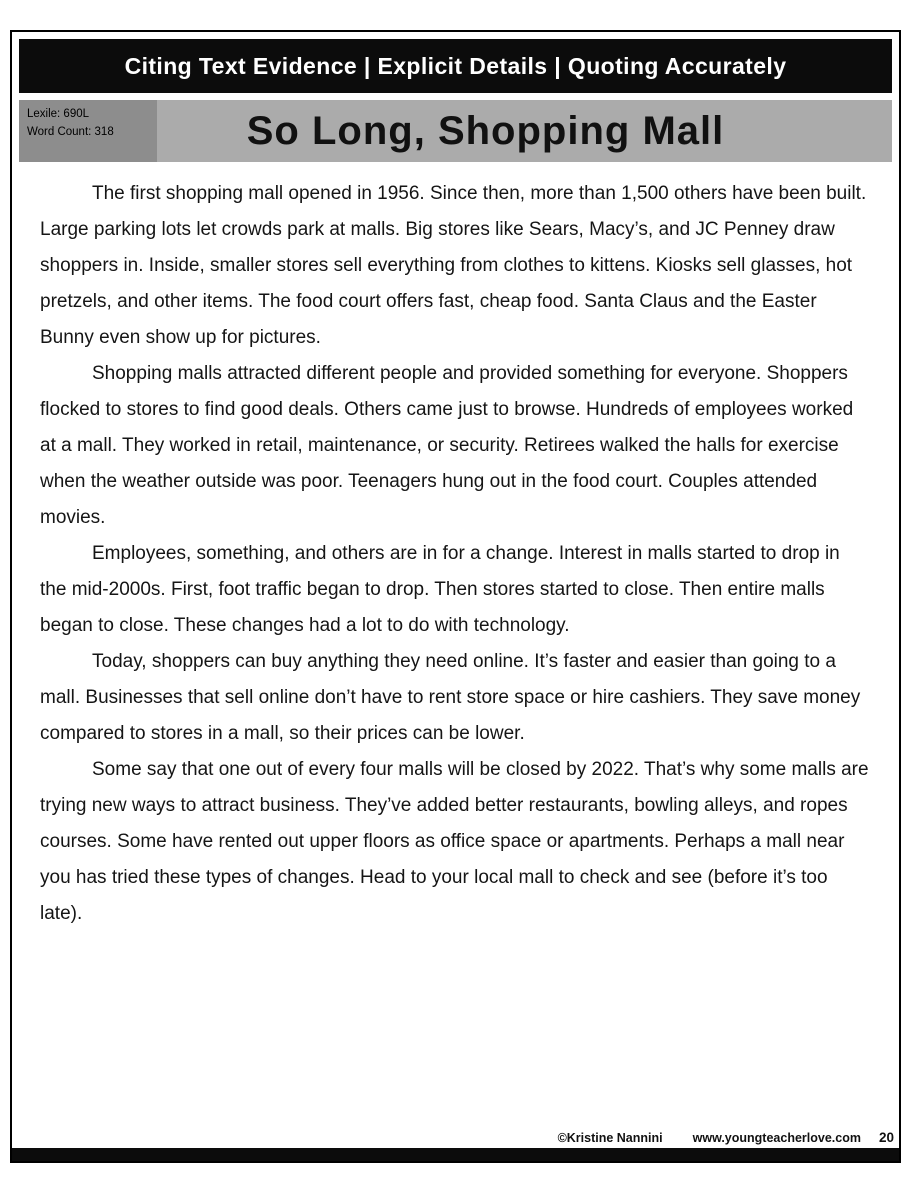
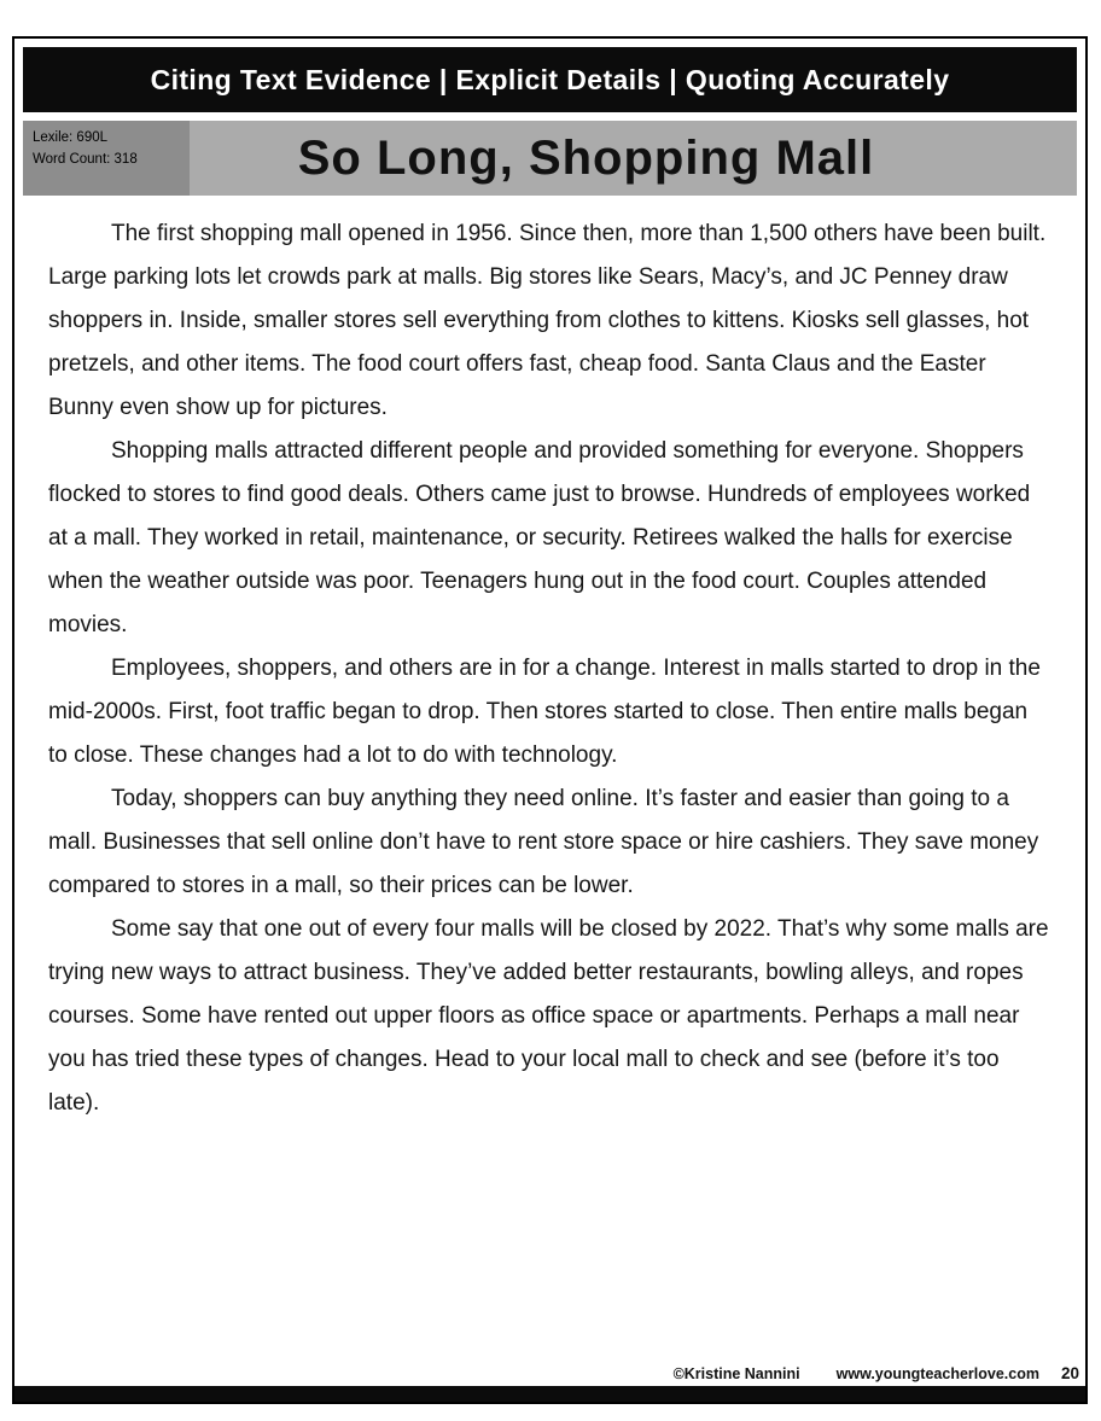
  Citing Text Evidence | Explicit Details | Quoting Accurately
  Lexile: 690L
  Word Count: 318
  So Long, Shopping Mall
  The first shopping mall opened in 1956. Since then, more than 1,500 others have been built. Large parking lots let crowds park at malls. Big stores like Sears, Macy’s, and JC Penney draw shoppers in. Inside, smaller stores sell everything from clothes to kittens. Kiosks sell glasses, hot pretzels, and other items. The food court offers fast, cheap food. Santa Claus and the Easter Bunny even show up for pictures.
  Shopping malls attracted different people and provided something for everyone. Shoppers flocked to stores to find good deals. Others came just to browse. Hundreds of employees worked at a mall. They worked in retail, maintenance, or security. Retirees walked the halls for exercise when the weather outside was poor. Teenagers hung out in the food court. Couples attended movies.
- Employees, something, and others are in for a change. Interest in malls started to drop in the mid-2000s. First, foot traffic began to drop. Then stores started to close. Then entire malls began to close. These changes had a lot to do with technology.
+ Employees, shoppers, and others are in for a change. Interest in malls started to drop in the mid-2000s. First, foot traffic began to drop. Then stores started to close. Then entire malls began to close. These changes had a lot to do with technology.
  Today, shoppers can buy anything they need online. It’s faster and easier than going to a mall. Businesses that sell online don’t have to rent store space or hire cashiers. They save money compared to stores in a mall, so their prices can be lower.
  Some say that one out of every four malls will be closed by 2022. That’s why some malls are trying new ways to attract business. They’ve added better restaurants, bowling alleys, and ropes courses. Some have rented out upper floors as office space or apartments. Perhaps a mall near you has tried these types of changes. Head to your local mall to check and see (before it’s too late).
  ©Kristine Nannini
  www.youngteacherlove.com
  20
